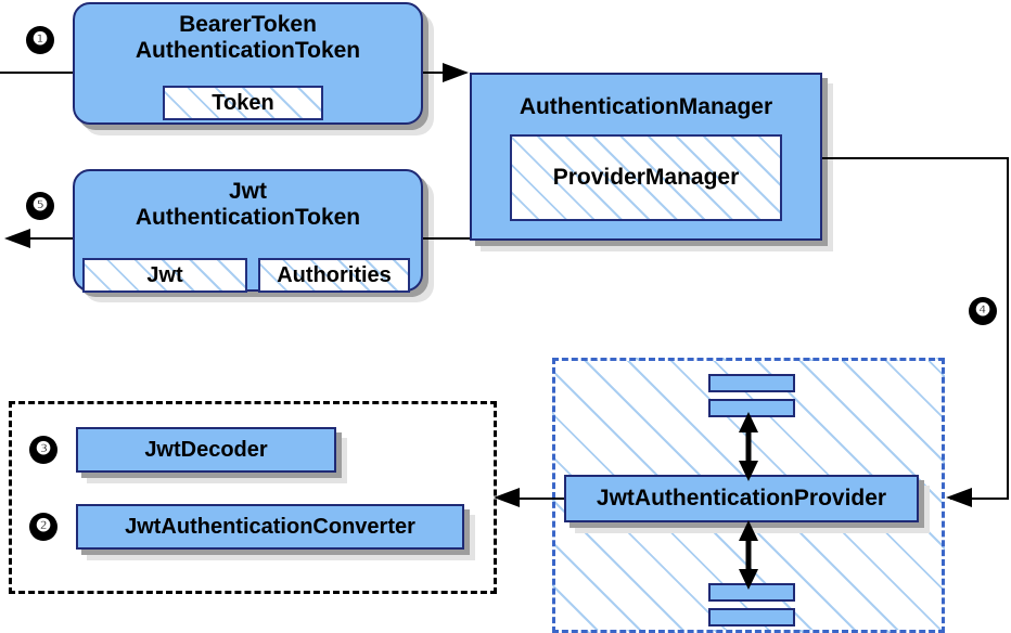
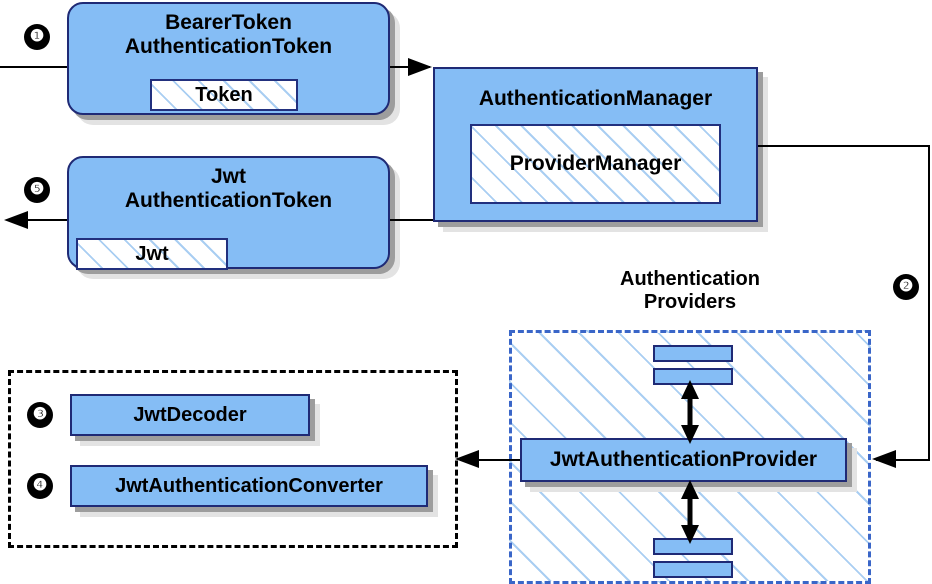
  BearerToken
  AuthenticationToken
  Token
  Jwt
  AuthenticationToken
  Jwt
- Authorities
  AuthenticationManager
  ProviderManager
+ Authentication
+ Providers
  JwtAuthenticationProvider
  JwtDecoder
  JwtAuthenticationConverter
  ❶
- ❹
+ ❷
  ❸
- ❷
+ ❹
  ❺
